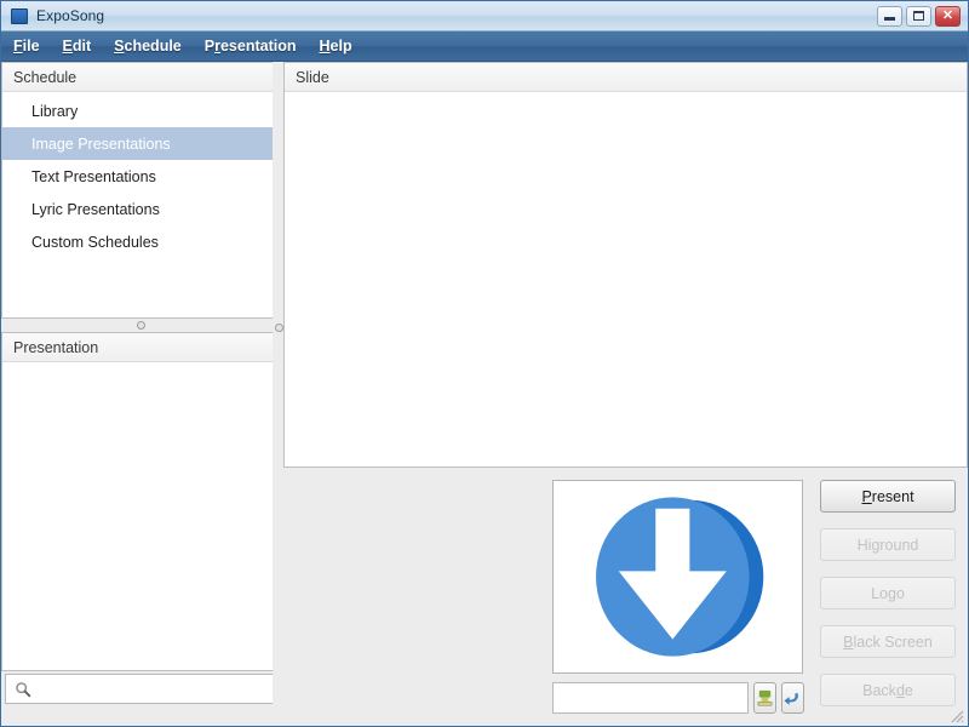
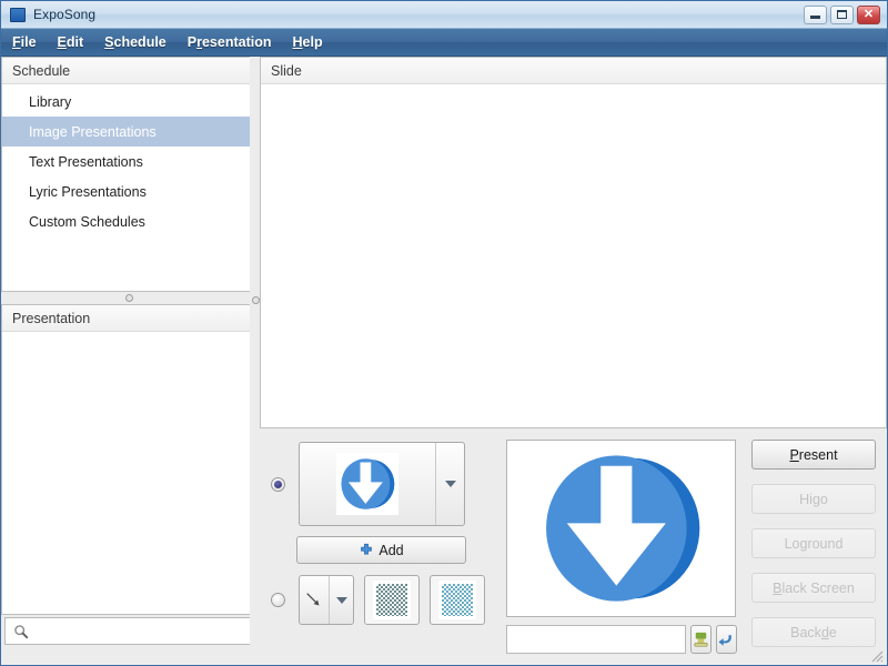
  ExpoSong
  ✕
  File
  Edit
  Schedule
  Presentation
  Help
  Schedule
  Library
  Image Presentations
  Text Presentations
  Lyric Presentations
  Custom Schedules
  Presentation
  Slide
+ Add
  P
  resent
  Hi
  g
- round
+ o
  Lo
  g
- o
+ round
  B
  lack Screen
  Back
  d
  e
